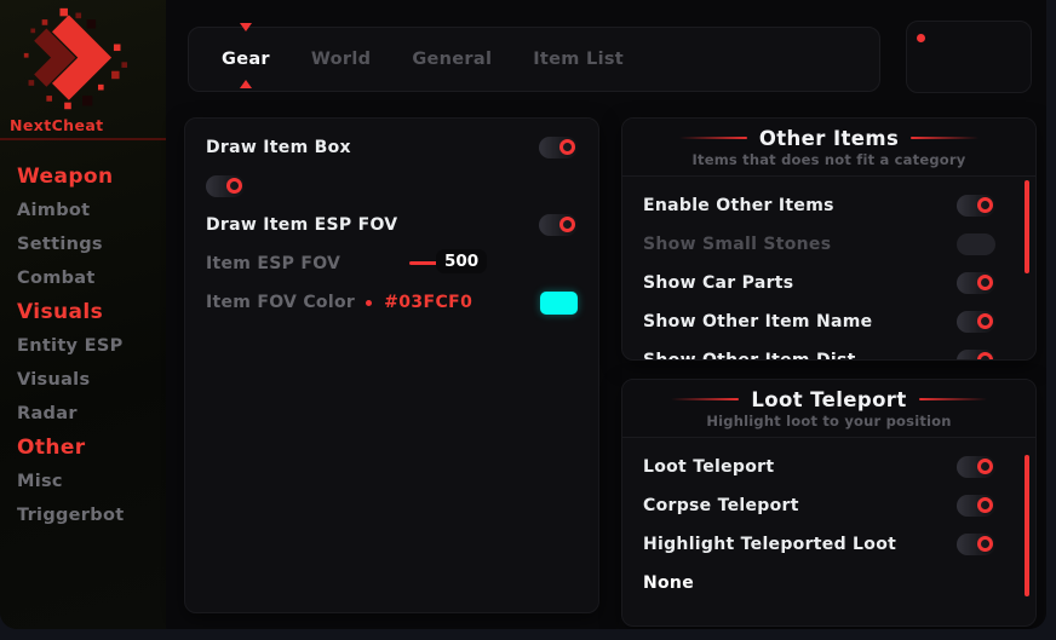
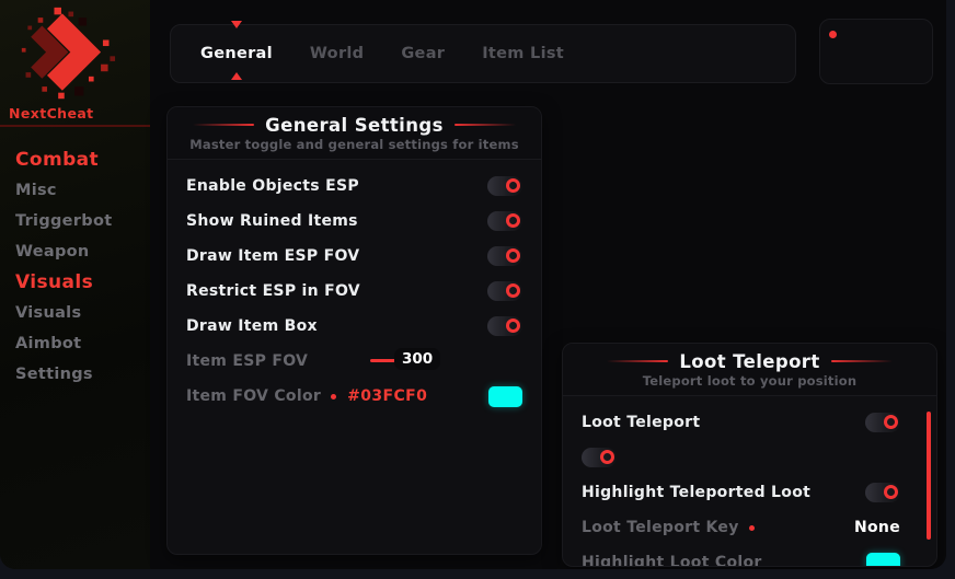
  NextCheat
- Weapon
+ Combat
- Aimbot
+ Misc
- Settings
+ Triggerbot
- Combat
+ Weapon
  Visuals
- Entity ESP
  Visuals
- Radar
- Other
- Misc
+ Aimbot
- Triggerbot
+ Settings
- Gear
+ General
  World
- General
+ Gear
  Item List
+ General Settings
+ Master toggle and general settings for items
+ Enable Objects ESP
+ Show Ruined Items
- Draw Item Box
+ Draw Item ESP FOV
+ Restrict ESP in FOV
- Draw Item ESP FOV
+ Draw Item Box
  Item ESP FOV
- 500
+ 300
  Item FOV Color
  #03FCF0
- Other Items
- Items that does not fit a category
- Enable Other Items
- Show Small Stones
- Show Car Parts
- Show Other Item Name
  Loot Teleport
- Highlight loot to your position
+ Teleport loot to your position
  Loot Teleport
- Corpse Teleport
  Highlight Teleported Loot
+ Loot Teleport Key
  None
+ Highlight Loot Color
